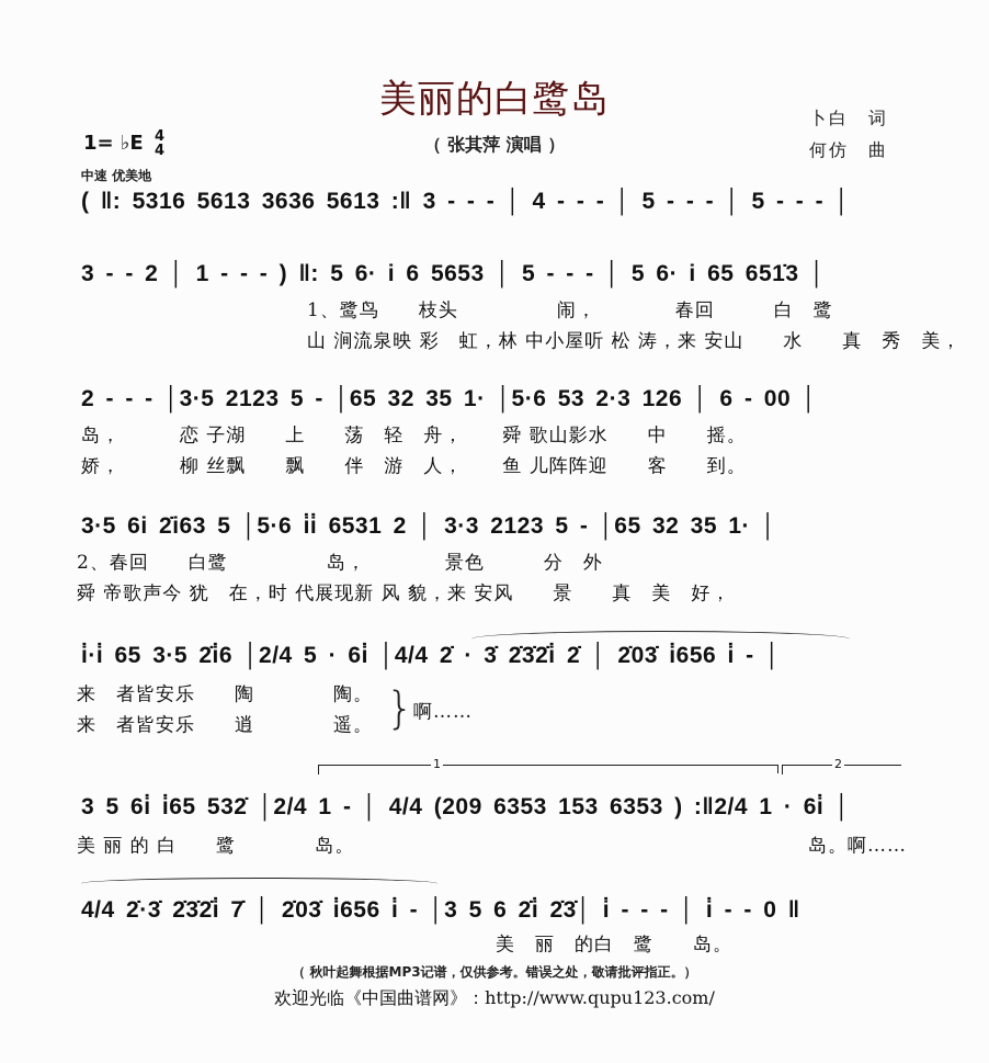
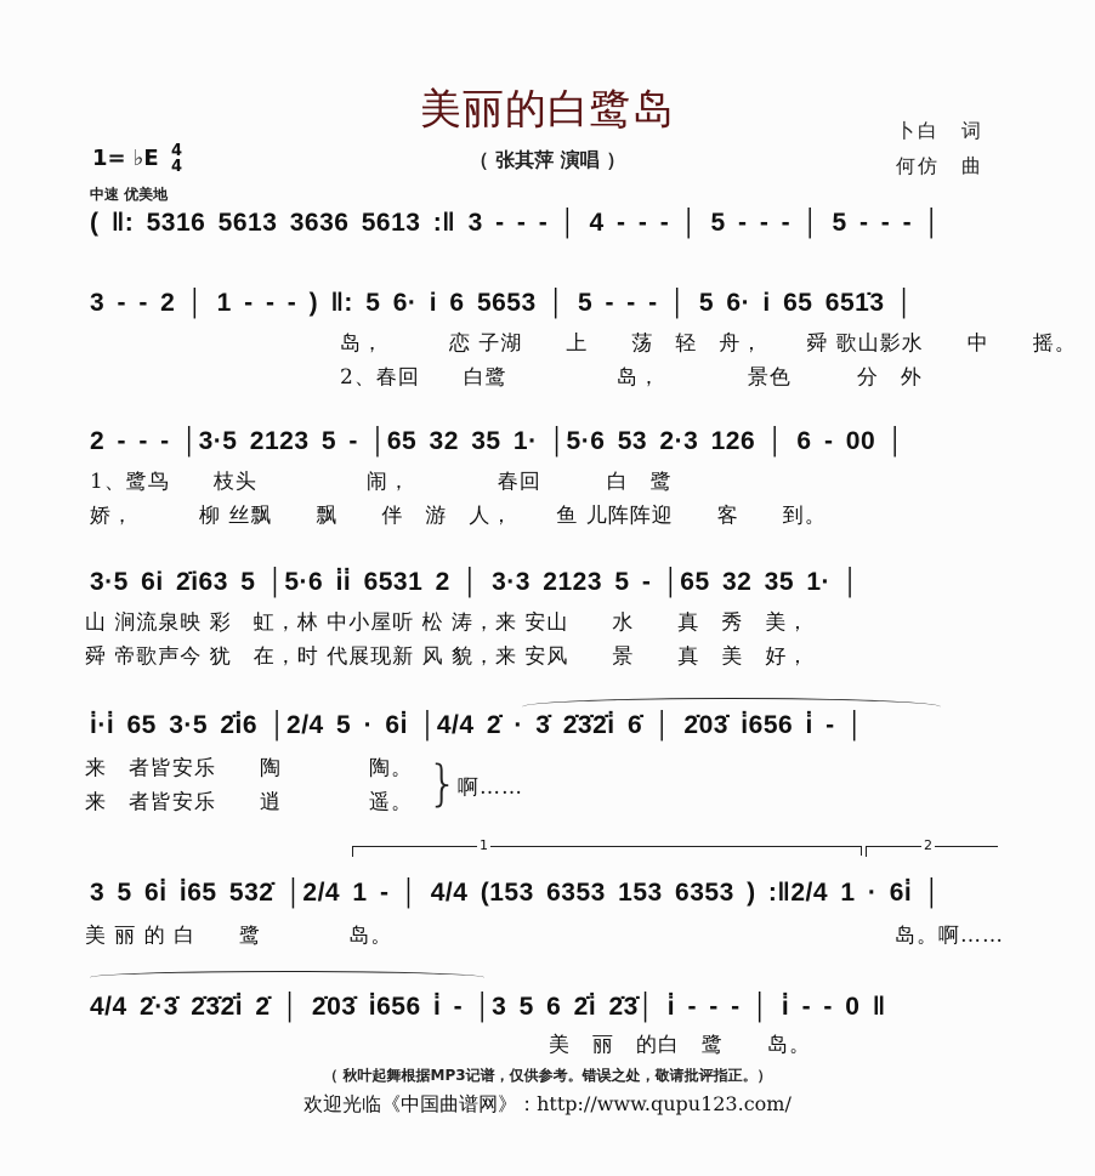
  美丽的白鹭岛
  （ 张其萍 演唱 ）
  卜白 词
  何仿 曲
  1= ♭E 4
  4
  中速 优美地
  ( ‖: 5316 5613 3636 5613 :‖ 3 - - - │ 4 - - - │ 5 - - - │ 5 - - - │
  3 - - 2 │ 1 - - - ) ‖: 5 6· i 6 5653 │ 5 - - - │ 5 6· i 65 651̇3 │
- 1、鹭鸟 枝头 闹， 春回 白 鹭
+ 岛， 恋 子湖 上 荡 轻 舟， 舜 歌山影水 中 摇。
- 山 涧流泉映 彩 虹，林 中小屋听 松 涛，来 安山 水 真 秀 美，
+ 2、春回 白鹭 岛， 景色 分 外
  2 - - - │3·5 2123 5 - │65 32 35 1· │5·6 53 2·3 126 │ 6 - 00 │
- 岛， 恋 子湖 上 荡 轻 舟， 舜 歌山影水 中 摇。
+ 1、鹭鸟 枝头 闹， 春回 白 鹭
  娇， 柳 丝飘 飘 伴 游 人， 鱼 儿阵阵迎 客 到。
  3·5 6i 2̇i63 5 │5·6 i̇i̇ 6531 2 │ 3·3 2123 5 - │65 32 35 1· │
- 2、春回 白鹭 岛， 景色 分 外
+ 山 涧流泉映 彩 虹，林 中小屋听 松 涛，来 安山 水 真 秀 美，
  舜 帝歌声今 犹 在，时 代展现新 风 貌，来 安风 景 真 美 好，
- i̇·i̇ 65 3·5 2̇i̇6 │2/4 5 · 6i̇ │4/4 2̇ · 3̇ 2̇3̇2̇i̇ 2̇ │ 2̇03̇ i̇656 i̇ - │
+ i̇·i̇ 65 3·5 2̇i̇6 │2/4 5 · 6i̇ │4/4 2̇ · 3̇ 2̇3̇2̇i̇ 6̇ │ 2̇03̇ i̇656 i̇ - │
  来 者皆安乐 陶 陶。
  来 者皆安乐 逍 遥。
  }
  啊……
  1
  2
- 3 5 6i̇ i̇65 532̇ │2/4 1 - │ 4/4 (209 6353 153 6353 ) :‖2/4 1 · 6i̇ │
+ 3 5 6i̇ i̇65 532̇ │2/4 1 - │ 4/4 (153 6353 153 6353 ) :‖2/4 1 · 6i̇ │
  美 丽 的 白 鹭 岛。
  岛。啊……
- 4/4 2̇·3̇ 2̇3̇2̇i̇ 7̇ │ 2̇03̇ i̇656 i̇ - │3 5 6 2̇i̇ 2̇3̇│ i̇ - - - │ i̇ - - 0 ‖
+ 4/4 2̇·3̇ 2̇3̇2̇i̇ 2̇ │ 2̇03̇ i̇656 i̇ - │3 5 6 2̇i̇ 2̇3̇│ i̇ - - - │ i̇ - - 0 ‖
  美 丽 的白 鹭 岛。
  （ 秋叶起舞根据MP3记谱，仅供参考。错误之处，敬请批评指正。）
  欢迎光临《中国曲谱网》：http://www.qupu123.com/
